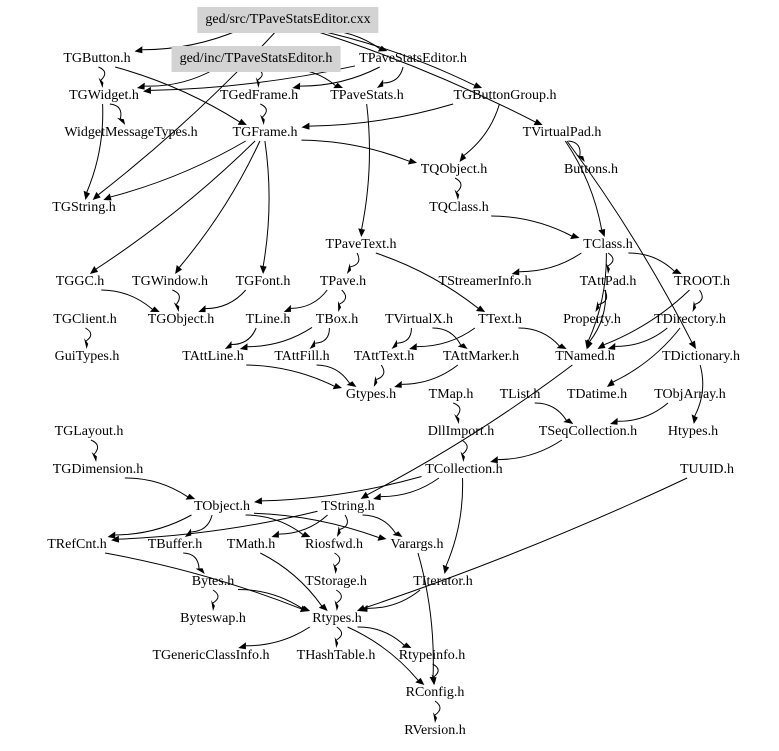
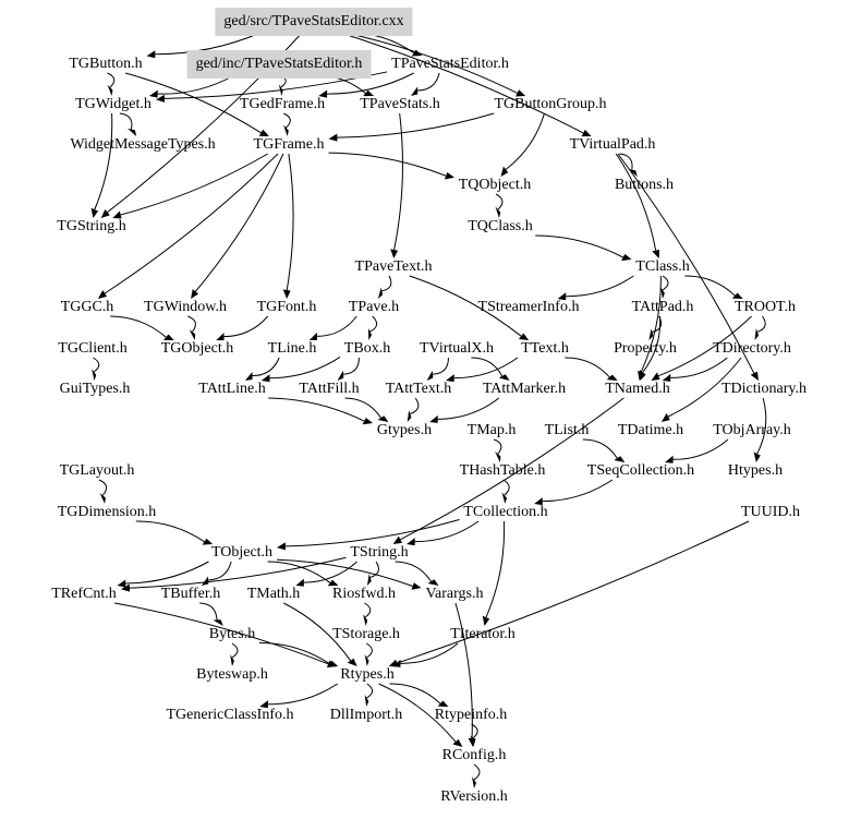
  ged/src/TPaveStatsEditor.cxx
  TGButton.h
  ged/inc/TPaveStatsEditor.h
  TPaveStatsEditor.h
  TGWidget.h
  TGedFrame.h
  TPaveStats.h
  TGButtonGroup.h
  WidgetMessageTypes.h
  TGFrame.h
  TVirtualPad.h
  TQObject.h
  Buttons.h
  TGString.h
  TQClass.h
  TPaveText.h
  TClass.h
  TGGC.h
  TGWindow.h
  TGFont.h
  TPave.h
  TStreamerInfo.h
  TAttPad.h
  TROOT.h
  TGClient.h
  TGObject.h
  TLine.h
  TBox.h
  TVirtualX.h
  TText.h
  Property.h
  TDirectory.h
  GuiTypes.h
  TAttLine.h
  TAttFill.h
  TAttText.h
  TAttMarker.h
  TNamed.h
  TDictionary.h
  Gtypes.h
  TMap.h
  TList.h
  TDatime.h
  TObjArray.h
  TGLayout.h
- DllImport.h
+ THashTable.h
  TSeqCollection.h
  Htypes.h
  TGDimension.h
  TCollection.h
  TUUID.h
  TObject.h
  TString.h
  TRefCnt.h
  TBuffer.h
  TMath.h
  Riosfwd.h
  Varargs.h
  Bytes.h
  TStorage.h
  TIterator.h
  Byteswap.h
  Rtypes.h
  TGenericClassInfo.h
- THashTable.h
+ DllImport.h
  Rtypeinfo.h
  RConfig.h
  RVersion.h
